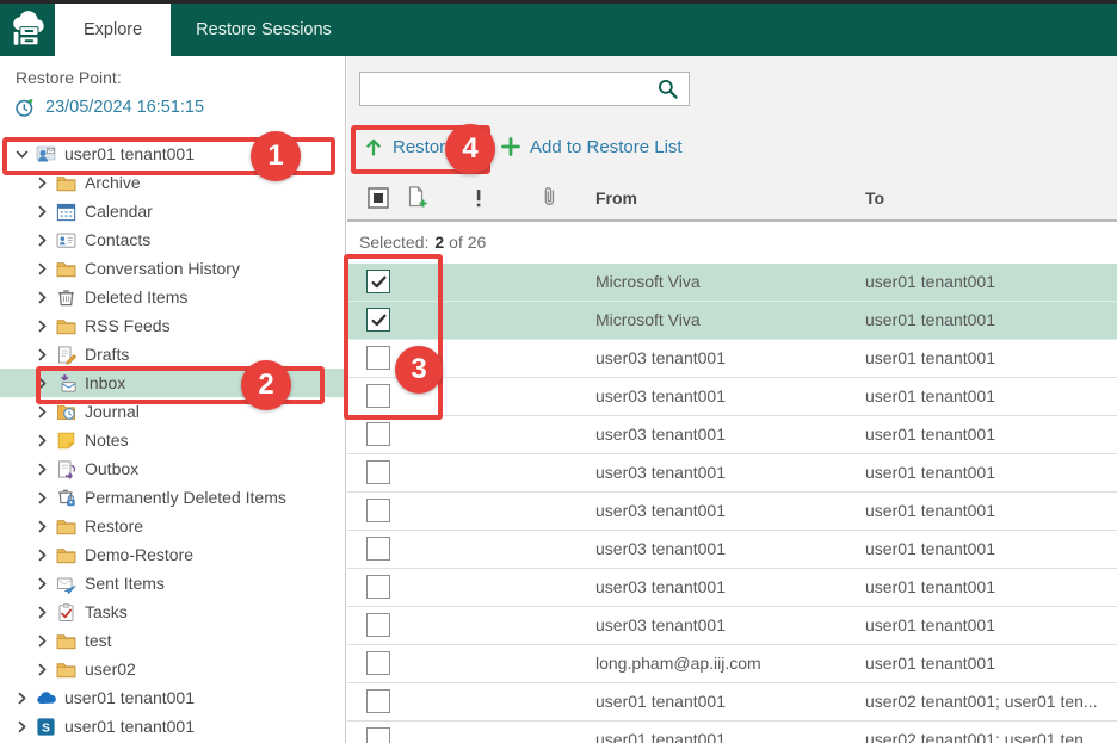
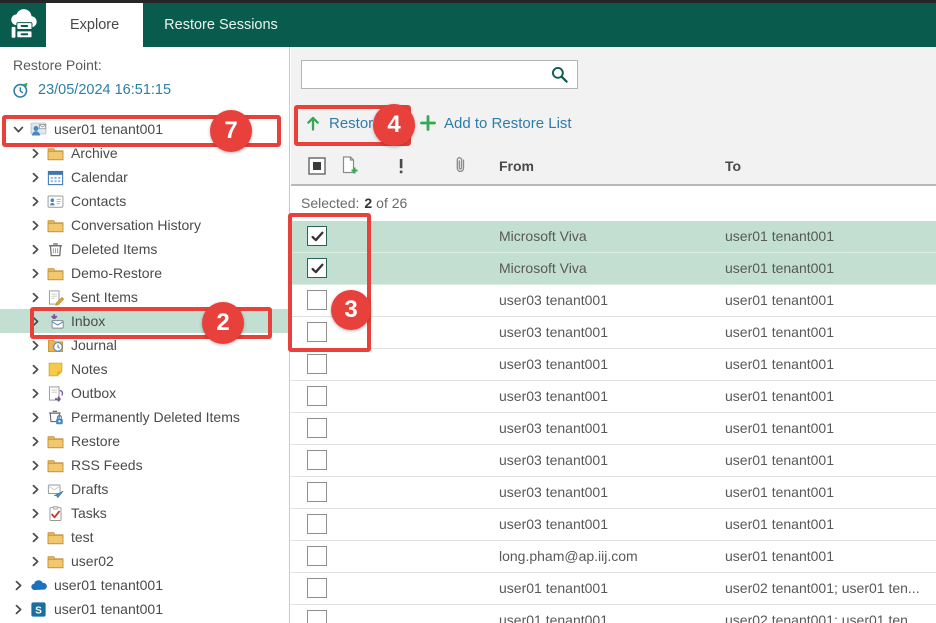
  Explore
  Restore Sessions
  Restore Point:
  23/05/2024 16:51:15
  user01 tenant001
  Archive
  Calendar
  Contacts
  Conversation History
  Deleted Items
- RSS Feeds
+ Demo-Restore
- Drafts
+ Sent Items
  Inbox
  Journal
  Notes
  Outbox
  Permanently Deleted Items
  Restore
- Demo-Restore
+ RSS Feeds
- Sent Items
+ Drafts
  Tasks
  test
  user02
  user01 tenant001
  S
  user01 tenant001
  Restor
  Add to Restore List
  From
  To
  Selected: 2 of 26
  Microsoft Viva
  user01 tenant001
  Microsoft Viva
  user01 tenant001
  user03 tenant001
  user01 tenant001
  user03 tenant001
  user01 tenant001
  user03 tenant001
  user01 tenant001
  user03 tenant001
  user01 tenant001
  user03 tenant001
  user01 tenant001
  user03 tenant001
  user01 tenant001
  user03 tenant001
  user01 tenant001
  user03 tenant001
  user01 tenant001
  long.pham@ap.iij.com
  user01 tenant001
  user01 tenant001
  user02 tenant001; user01 ten...
  user01 tenant001
  user02 tenant001; user01 ten...
- 1
+ 7
  2
  3
  4
